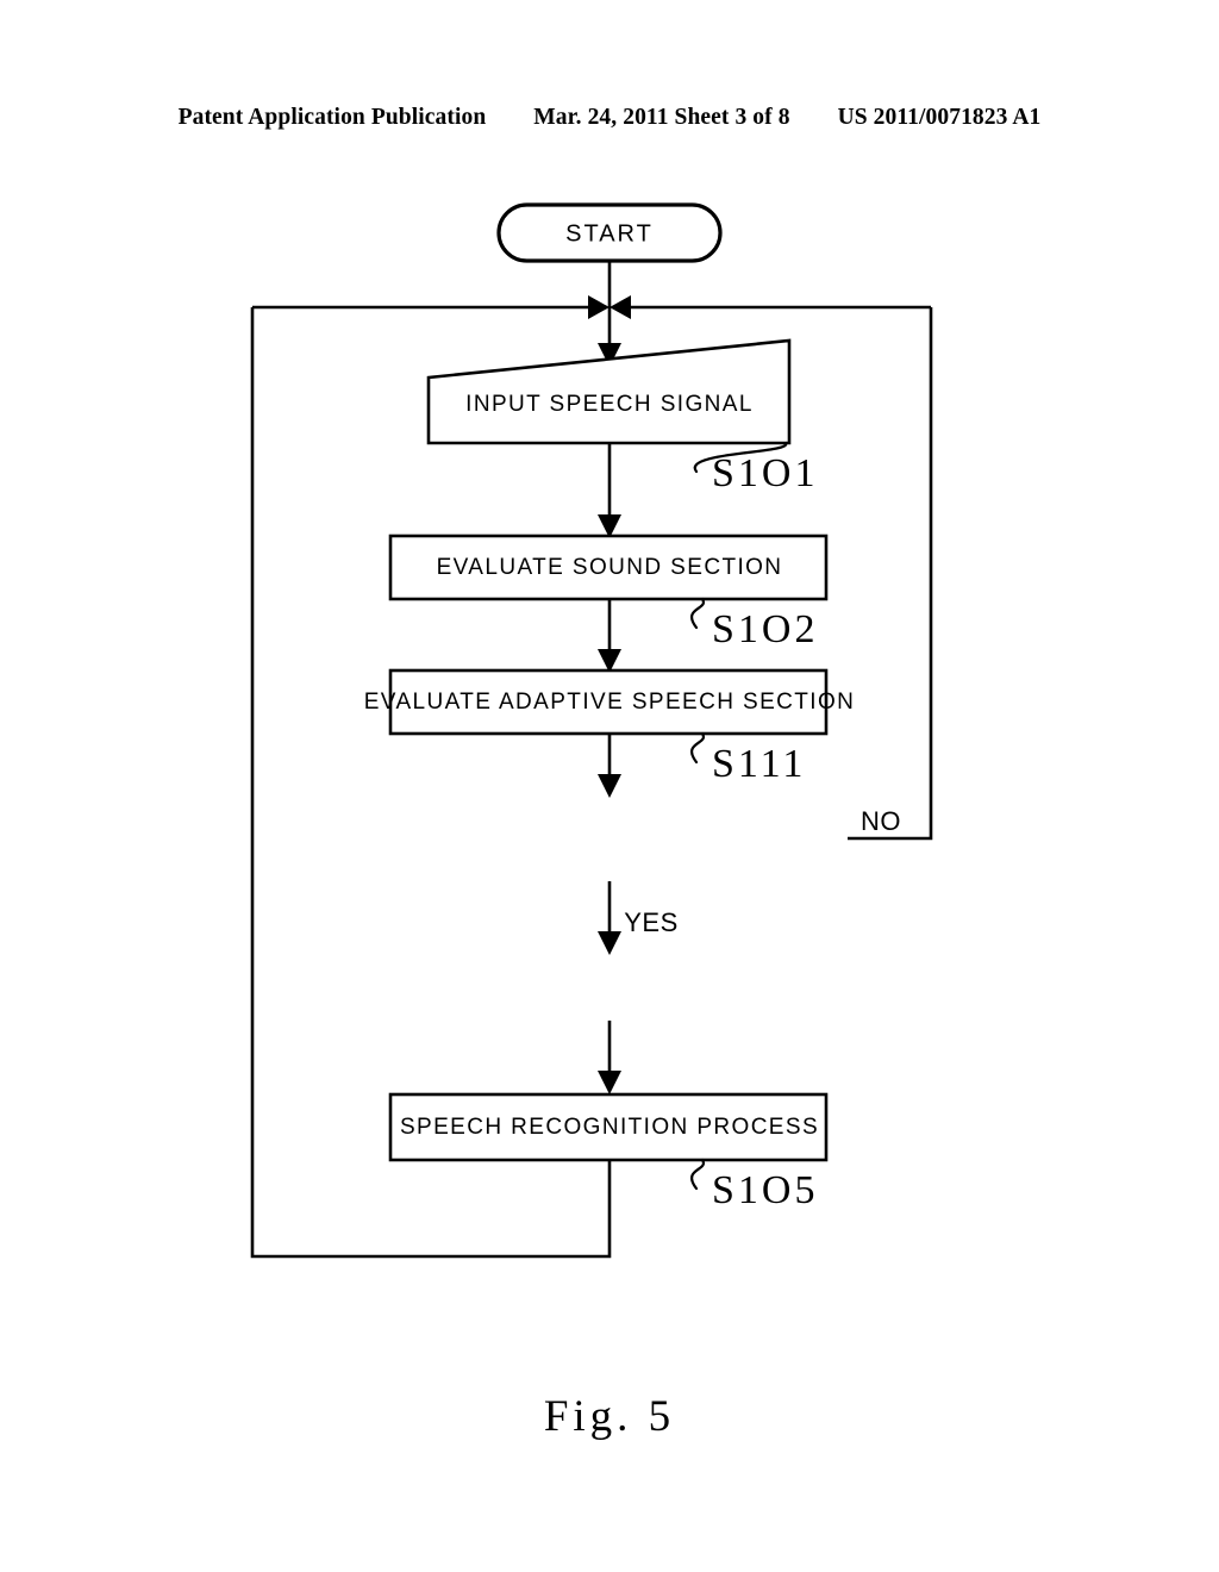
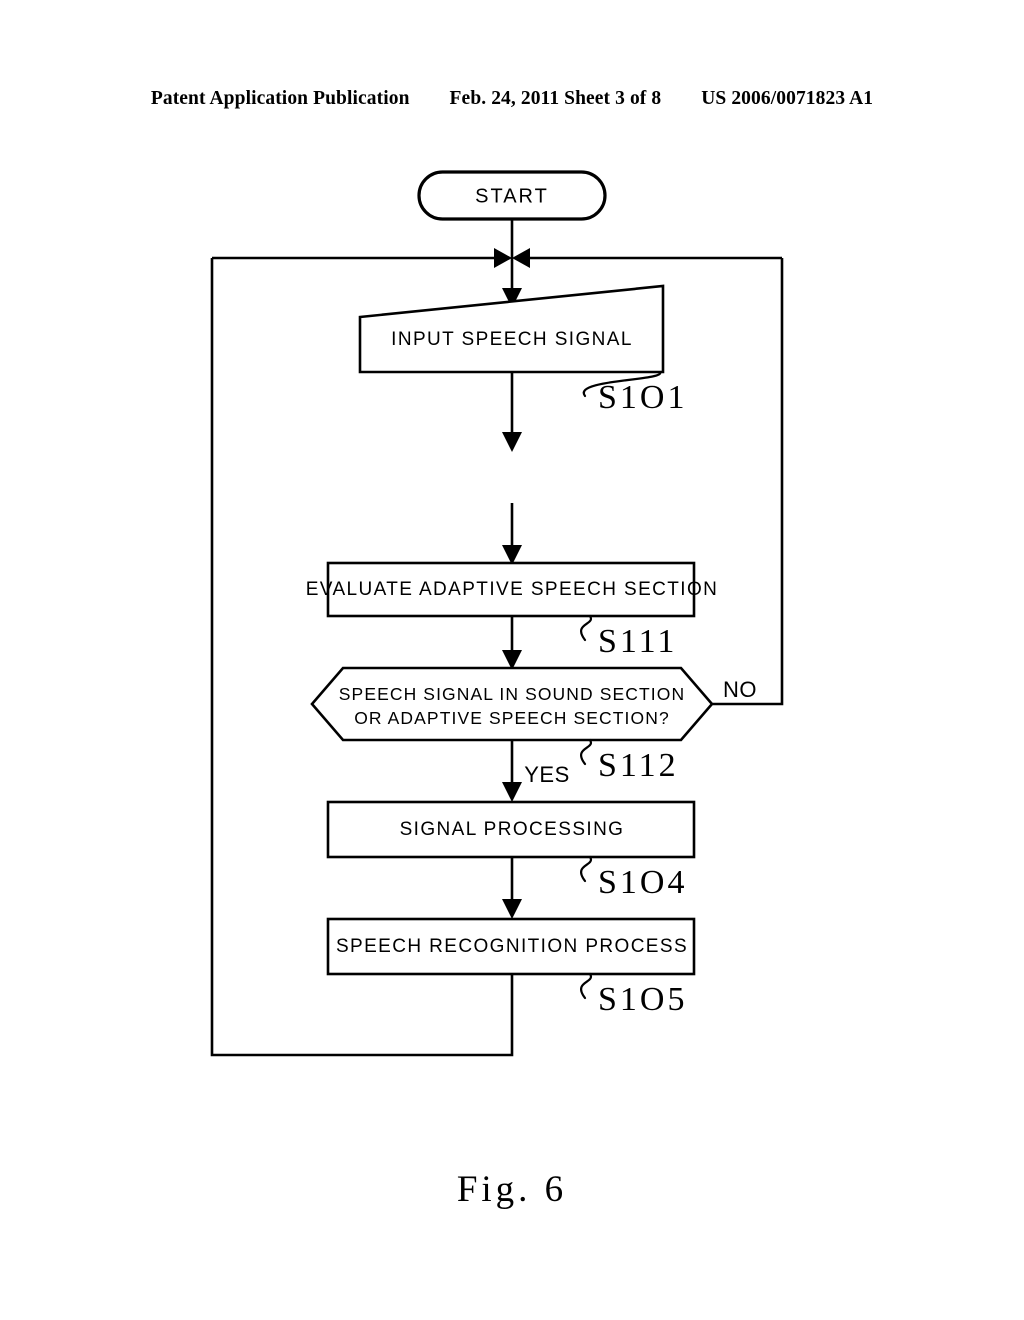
  Patent Application Publication
- Mar. 24, 2011 Sheet 3 of 8
+ Feb. 24, 2011 Sheet 3 of 8
- US 2011/0071823 A1
+ US 2006/0071823 A1
  START
  INPUT SPEECH SIGNAL
  S1O1
- EVALUATE SOUND SECTION
- S1O2
  EVALUATE ADAPTIVE SPEECH SECTION
  S111
+ SPEECH SIGNAL IN SOUND SECTION
+ OR ADAPTIVE SPEECH SECTION?
+ S112
  YES
  NO
+ SIGNAL PROCESSING
+ S1O4
  SPEECH RECOGNITION PROCESS
  S1O5
- Fig. 5
+ Fig. 6
